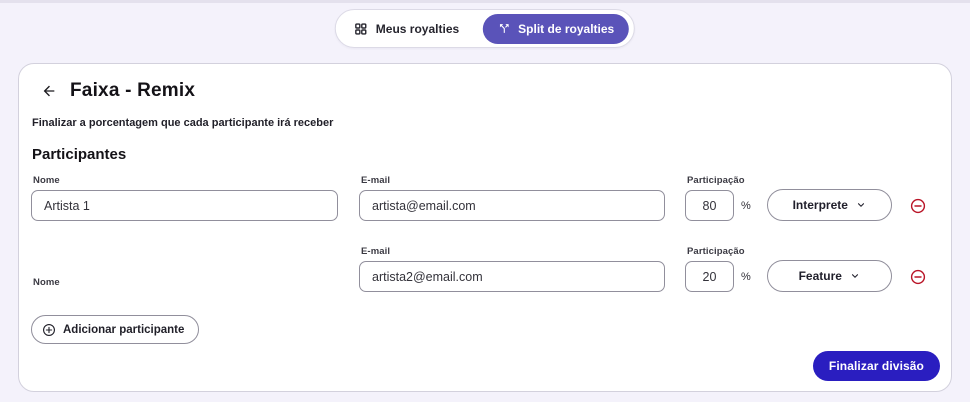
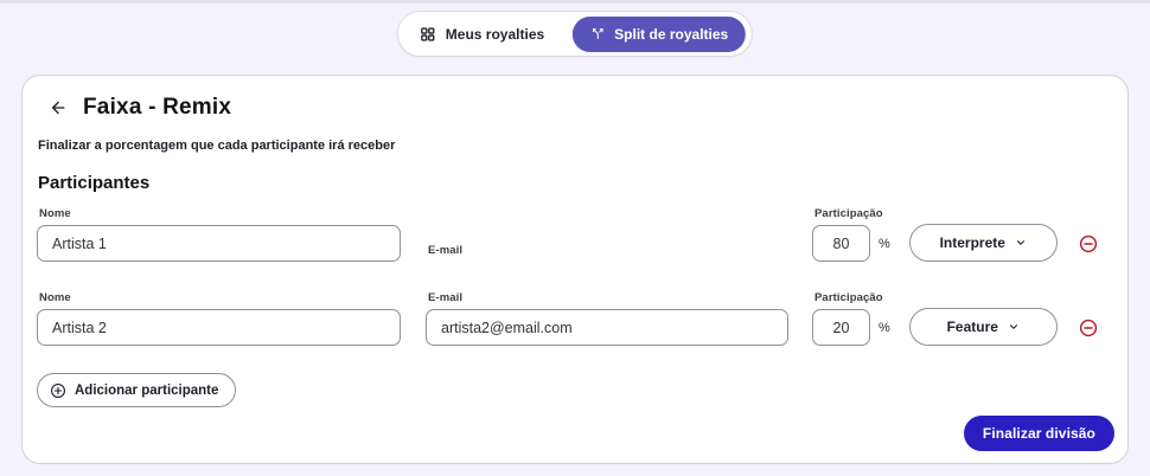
  Meus royalties
  Split de royalties
  Faixa - Remix
  Finalizar a porcentagem que cada participante irá receber
  Participantes
  Nome
  Artista 1
  E-mail
- artista@email.com
  Participação
  80
  %
  Interprete
  Nome
+ Artista 2
  E-mail
  artista2@email.com
  Participação
  20
  %
  Feature
  Adicionar participante
  Finalizar divisão
